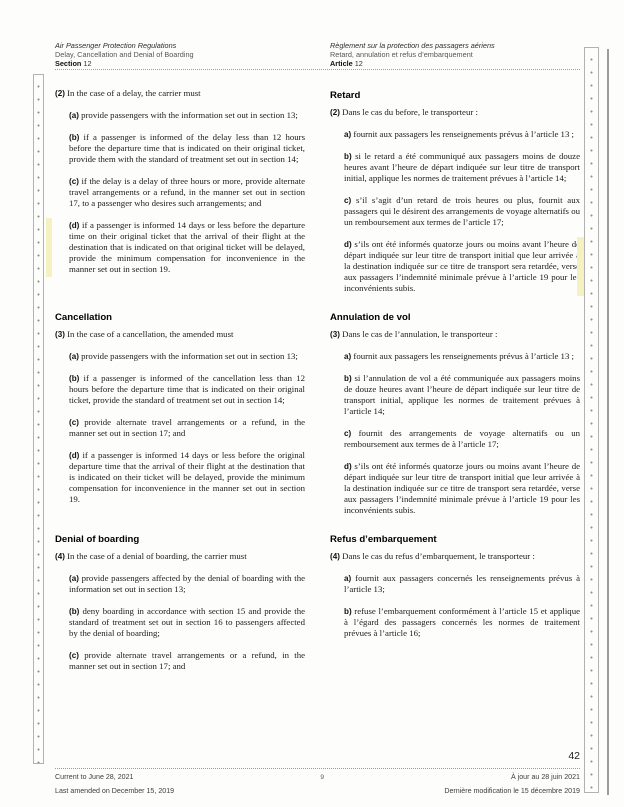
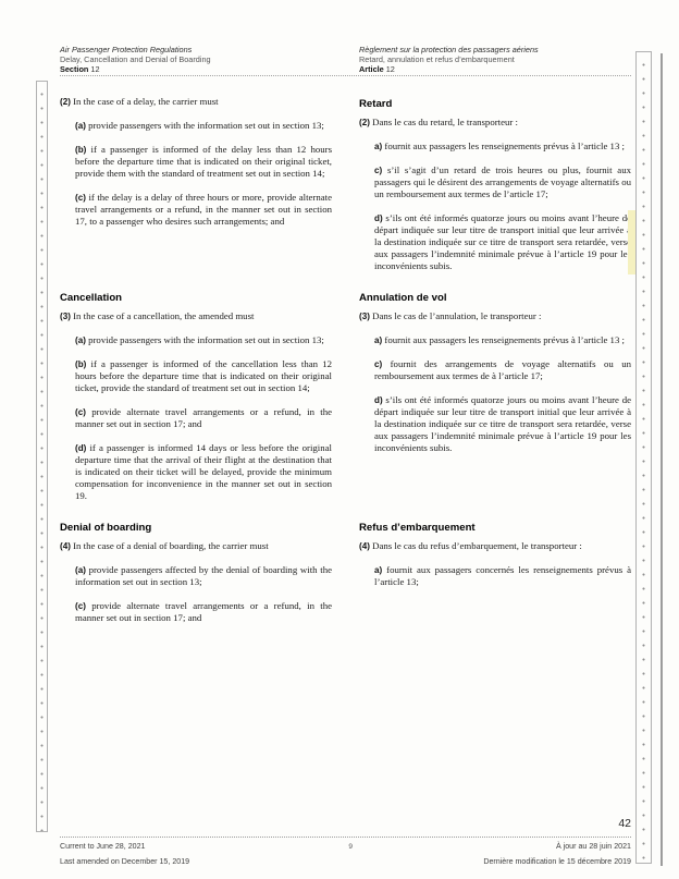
  Air Passenger Protection Regulations
  Delay, Cancellation and Denial of Boarding
  Section 12
  Règlement sur la protection des passagers aériens
  Retard, annulation et refus d’embarquement
  Article 12
  (2) In the case of a delay, the carrier must
  (a) provide passengers with the information set out in section 13;
  (b) if a passenger is informed of the delay less than 12 hours before the departure time that is indicated on their original ticket, provide them with the standard of treatment set out in section 14;
  (c) if the delay is a delay of three hours or more, provide alternate travel arrangements or a refund, in the manner set out in section 17, to a passenger who desires such arrangements; and
- (d) if a passenger is informed 14 days or less before the departure time on their original ticket that the arrival of their flight at the destination that is indicated on that original ticket will be delayed, provide the minimum compensation for inconvenience in the manner set out in section 19.
  Retard
- (2) Dans le cas du before, le transporteur :
+ (2) Dans le cas du retard, le transporteur :
  a) fournit aux passagers les renseignements prévus à l’article 13 ;
- b) si le retard a été communiqué aux passagers moins de douze heures avant l’heure de départ indiquée sur leur titre de transport initial, applique les normes de traitement prévues à l’article 14;
  c) s’il s’agit d’un retard de trois heures ou plus, fournit aux passagers qui le désirent des arrangements de voyage alternatifs ou un remboursement aux termes de l’article 17;
  d) s’ils ont été informés quatorze jours ou moins avant l’heure d départ indiquée sur leur titre de transport initial que leur arrivée la destination indiquée sur ce titre de transport sera retardée, vers aux passagers l’indemnité minimale prévue à l’article 19 pour le inconvénients subis.
  Cancellation
  (3) In the case of a cancellation, the amended must
  (a) provide passengers with the information set out in section 13;
  (b) if a passenger is informed of the cancellation less than 12 hours before the departure time that is indicated on their original ticket, provide the standard of treatment set out in section 14;
  (c) provide alternate travel arrangements or a refund, in the manner set out in section 17; and
  (d) if a passenger is informed 14 days or less before the original departure time that the arrival of their flight at the destination that is indicated on their ticket will be delayed, provide the minimum compensation for inconvenience in the manner set out in section 19.
  Annulation de vol
  (3) Dans le cas de l’annulation, le transporteur :
  a) fournit aux passagers les renseignements prévus à l’article 13 ;
- b) si l’annulation de vol a été communiquée aux passagers moins de douze heures avant l’heure de départ indiquée sur leur titre de transport initial, applique les normes de traitement prévues à l’article 14;
  c) fournit des arrangements de voyage alternatifs ou un remboursement aux termes de à l’article 17;
  d) s’ils ont été informés quatorze jours ou moins avant l’heure de départ indiquée sur leur titre de transport initial que leur arrivée à la destination indiquée sur ce titre de transport sera retardée, verse aux passagers l’indemnité minimale prévue à l’article 19 pour les inconvénients subis.
  Denial of boarding
  (4) In the case of a denial of boarding, the carrier must
  (a) provide passengers affected by the denial of boarding with the information set out in section 13;
- (b) deny boarding in accordance with section 15 and provide the standard of treatment set out in section 16 to passengers affected by the denial of boarding;
  (c) provide alternate travel arrangements or a refund, in the manner set out in section 17; and
  Refus d’embarquement
  (4) Dans le cas du refus d’embarquement, le transporteur :
  a) fournit aux passagers concernés les renseignements prévus à l’article 13;
- b) refuse l’embarquement conformément à l’article 15 et applique à l’égard des passagers concernés les normes de traitement prévues à l’article 16;
  42
  Current to June 28, 2021
  À jour au 28 juin 2021
  Last amended on December 15, 2019
  Dernière modification le 15 décembre 2019
